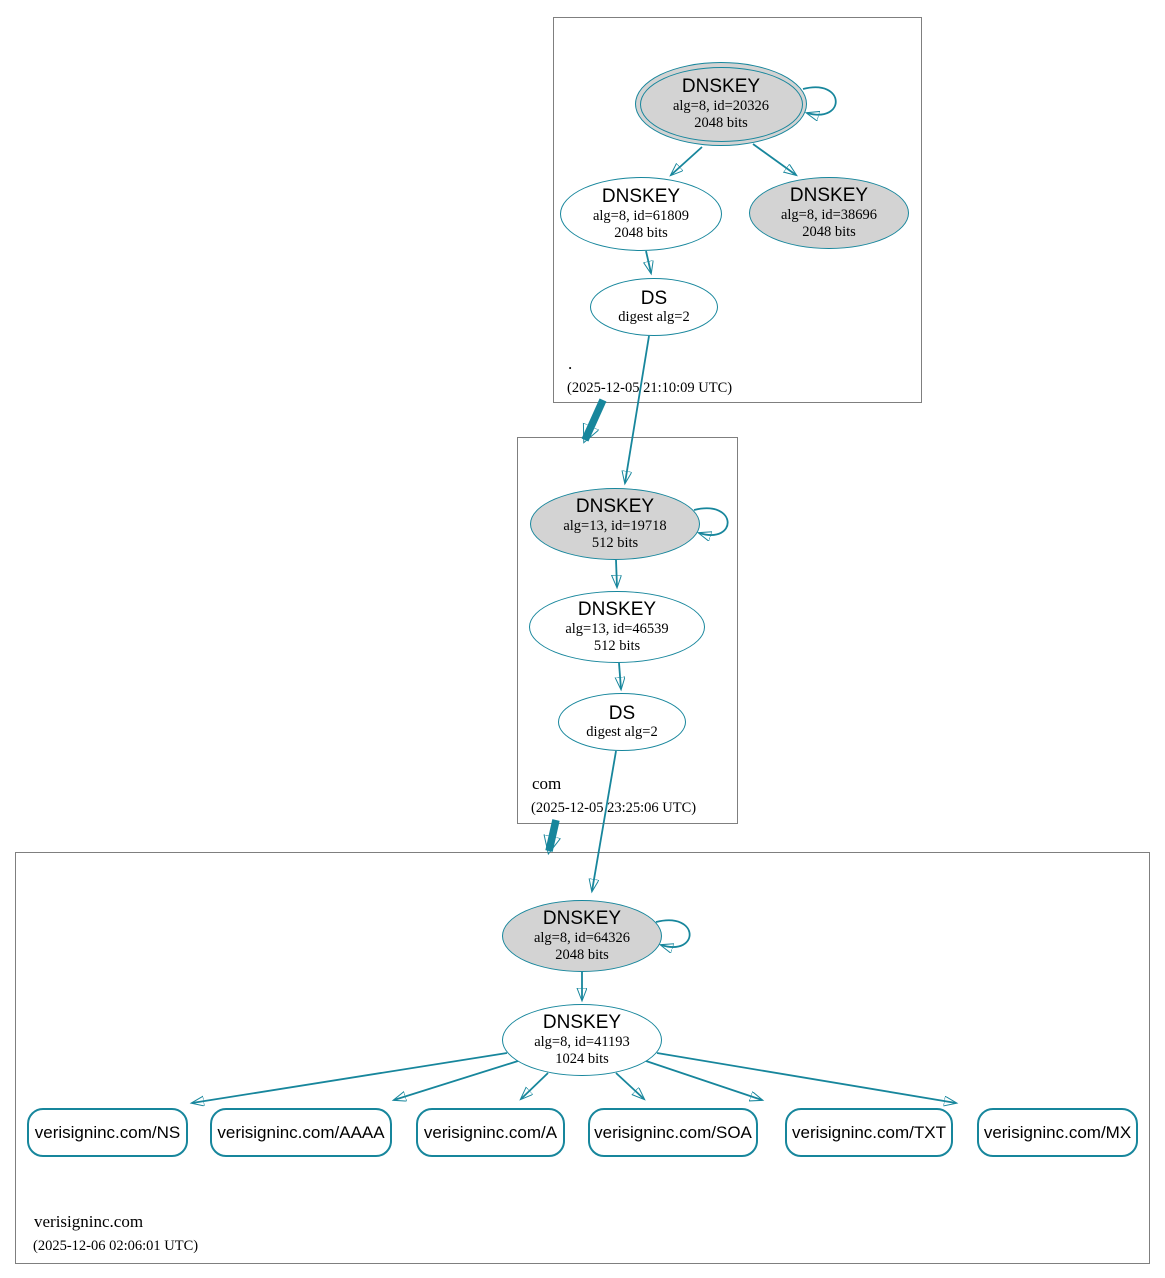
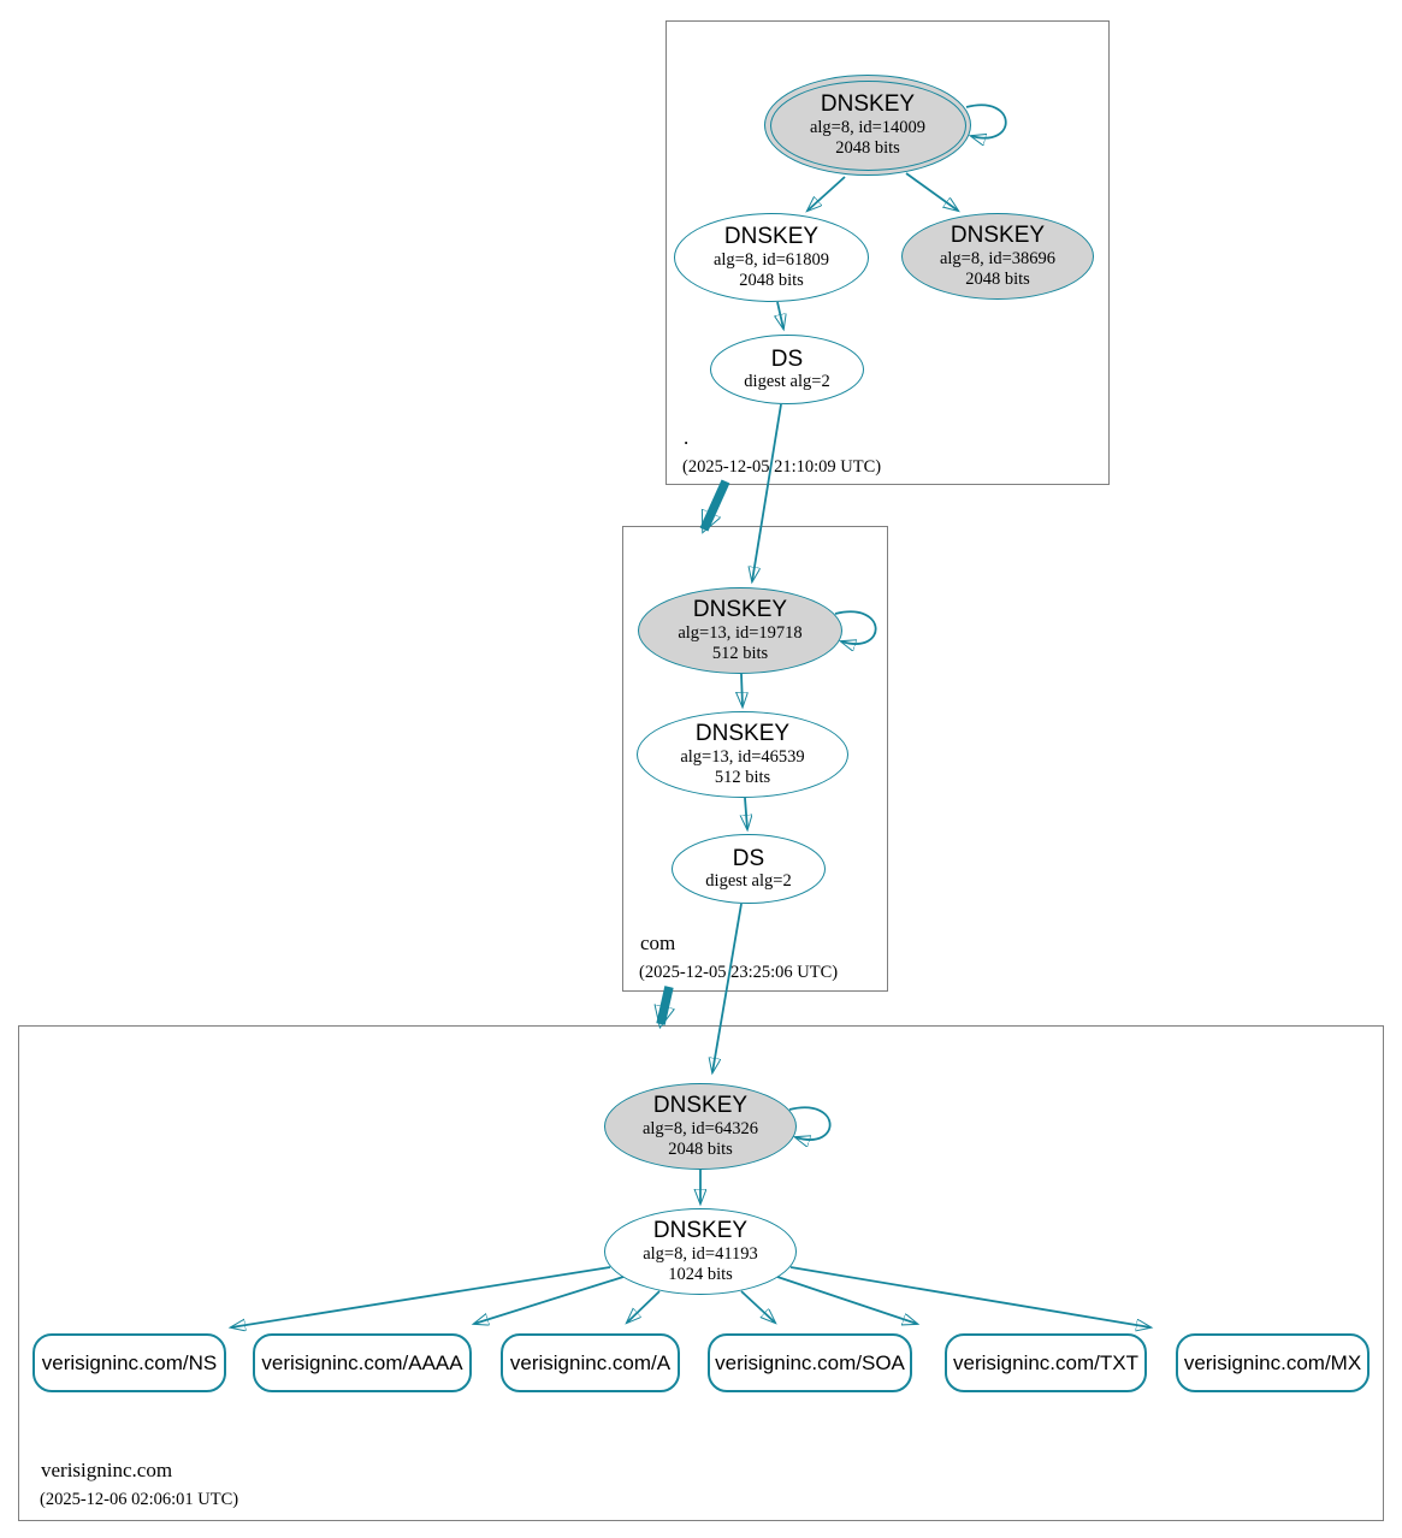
  .
  (2025-12-05 21:10:09 UTC)
  com
  (2025-12-05 23:25:06 UTC)
  verisigninc.com
  (2025-12-06 02:06:01 UTC)
  DNSKEY
- alg=8, id=20326
+ alg=8, id=14009
  2048 bits
  DNSKEY
  alg=8, id=61809
  2048 bits
  DNSKEY
  alg=8, id=38696
  2048 bits
  DS
  digest alg=2
  DNSKEY
  alg=13, id=19718
  512 bits
  DNSKEY
  alg=13, id=46539
  512 bits
  DS
  digest alg=2
  DNSKEY
  alg=8, id=64326
  2048 bits
  DNSKEY
  alg=8, id=41193
  1024 bits
  verisigninc.com/NS
  verisigninc.com/AAAA
  verisigninc.com/A
  verisigninc.com/SOA
  verisigninc.com/TXT
  verisigninc.com/MX
